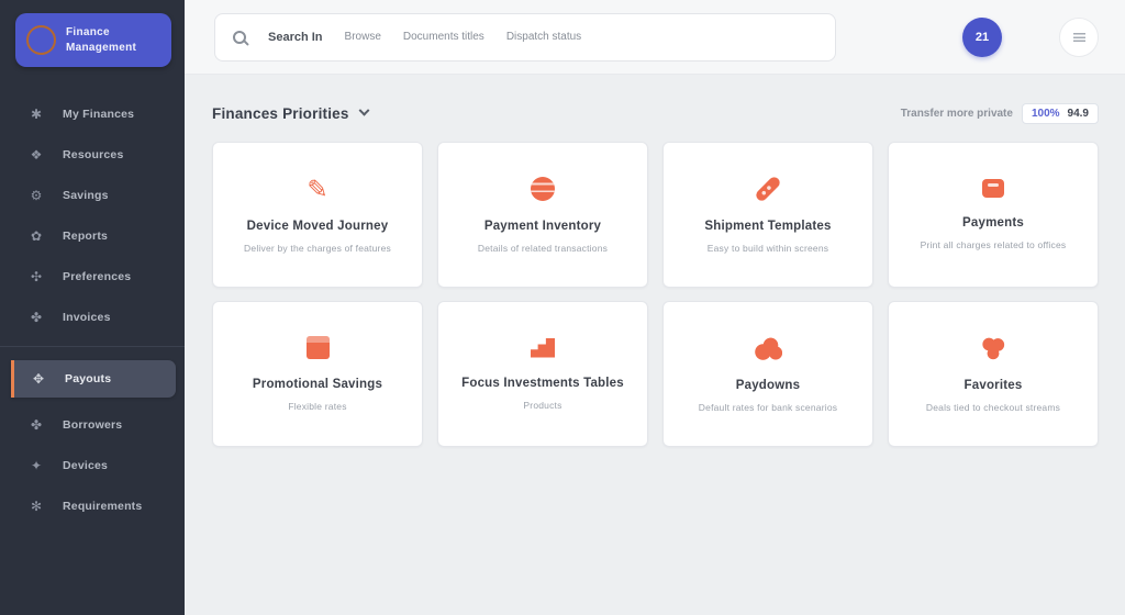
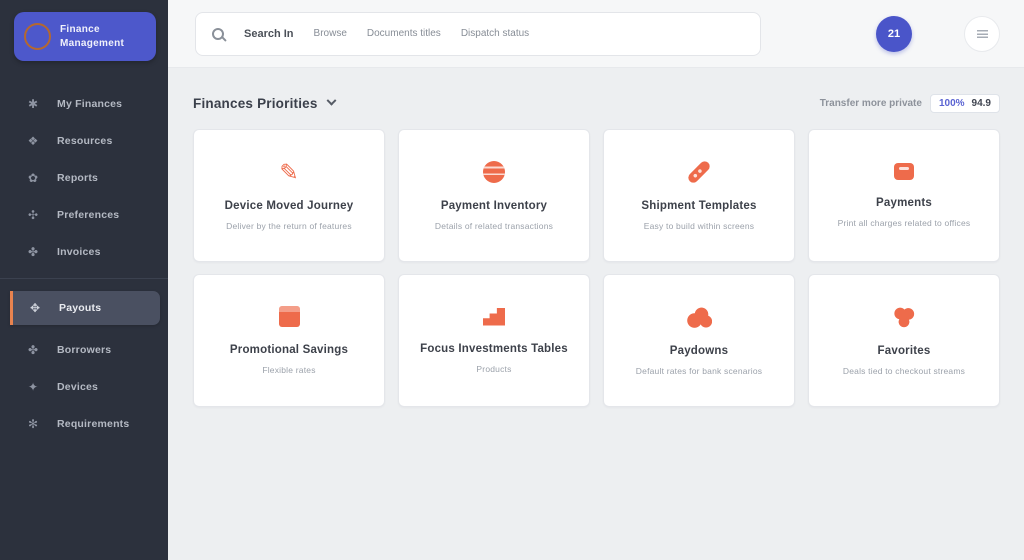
  Finance
  Management
  ✱
  My Finances
  ❖
  Resources
- ⚙
- Savings
  ✿
  Reports
  ✣
  Preferences
  ✤
  Invoices
  ✥
  Payouts
  ✤
  Borrowers
  ✦
  Devices
  ✻
  Requirements
  Search In
  Browse
  Documents titles
  Dispatch status
  21
  Finances Priorities
  Transfer more private
  100%
  94.9
  ✎
  Device Moved Journey
- Deliver by the charges of features
+ Deliver by the return of features
  Payment Inventory
  Details of related transactions
  Shipment Templates
  Easy to build within screens
  Payments
  Print all charges related to offices
  Promotional Savings
  Flexible rates
  Focus Investments Tables
  Products
  Paydowns
  Default rates for bank scenarios
  Favorites
  Deals tied to checkout streams
